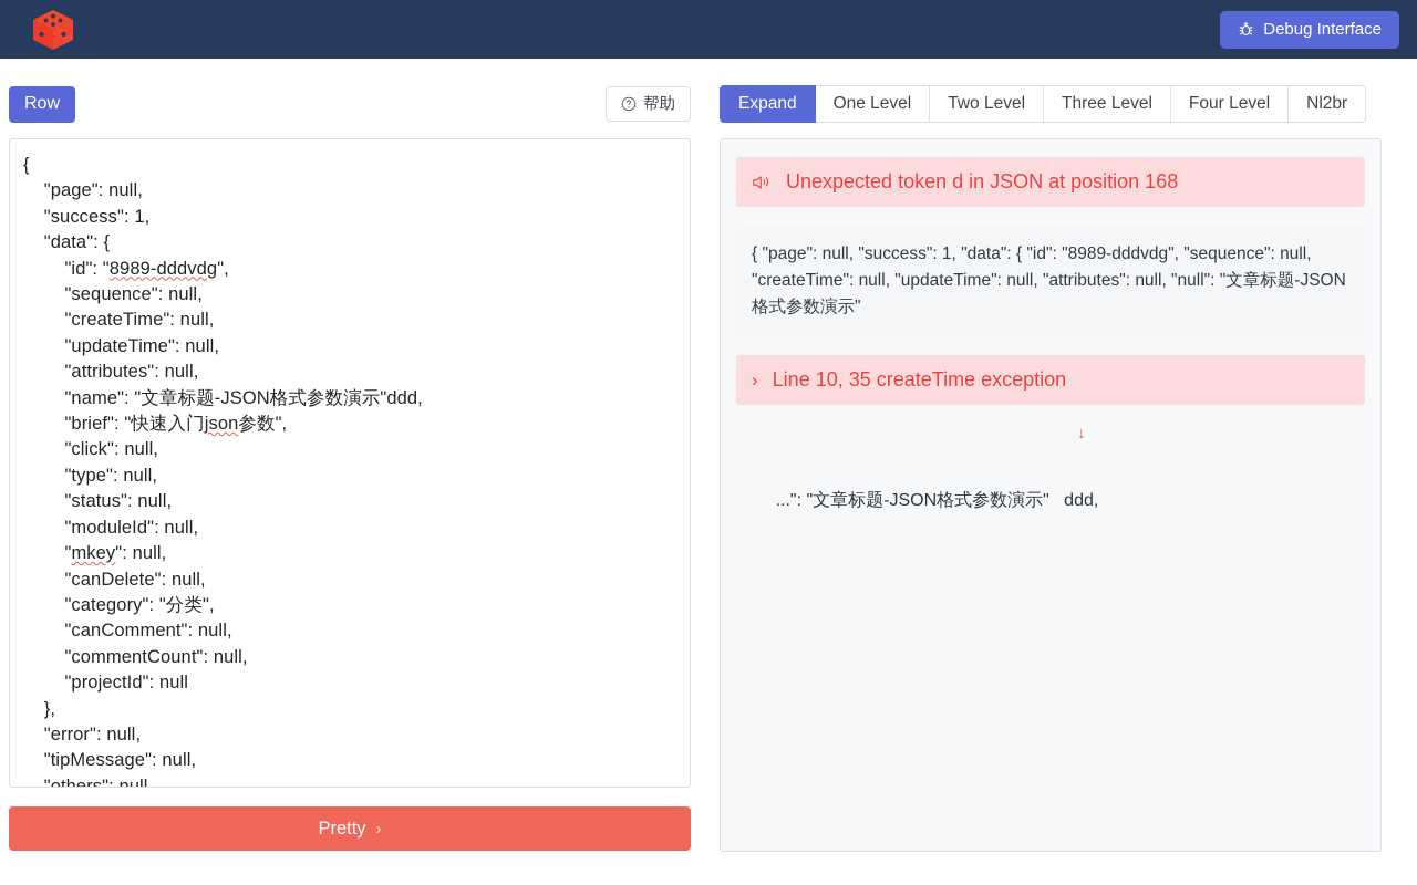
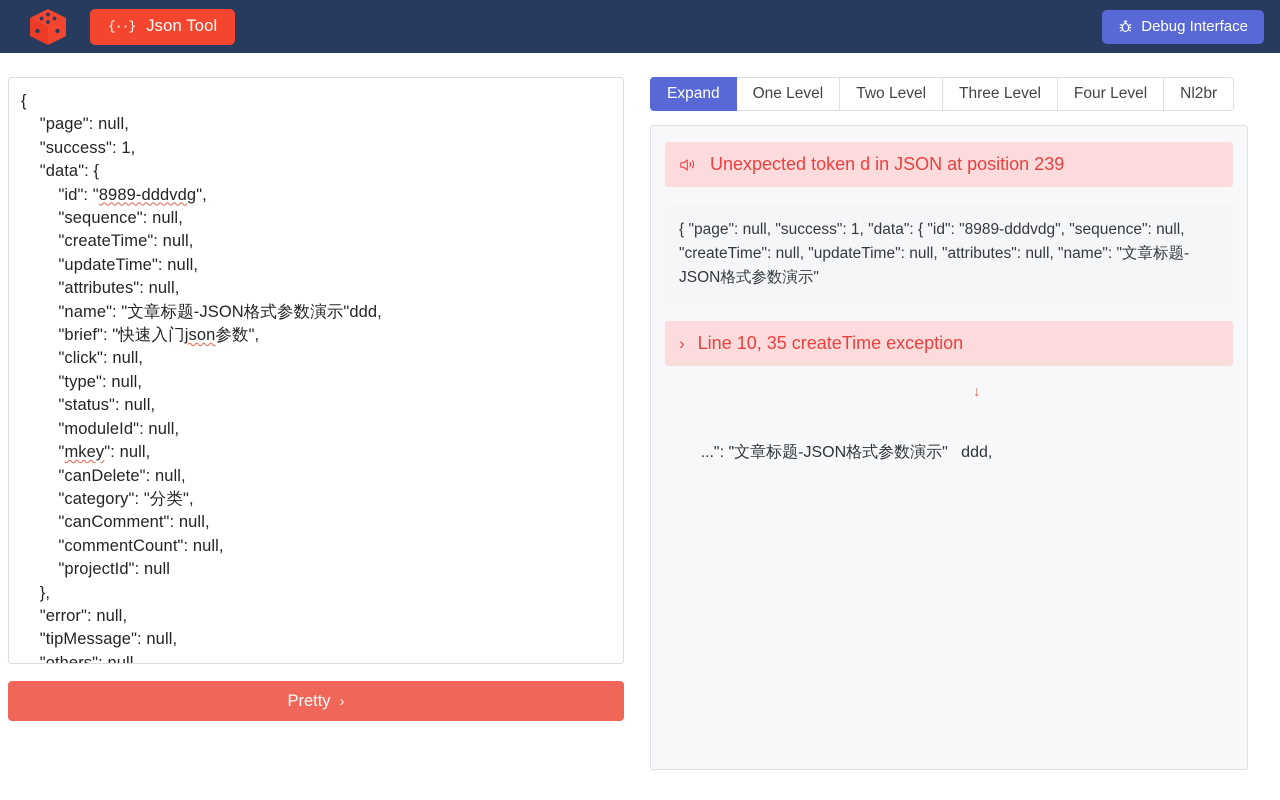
+ {··}
+ Json Tool
  Debug Interface
- Row
- 帮助
  {
  "page": null,
  "success": 1,
  "data": {
  "id": "8989-dddvdg",
  "sequence": null,
  "createTime": null,
  "updateTime": null,
  "attributes": null,
  "name": "文章标题-JSON格式参数演示"ddd,
  "brief": "快速入门json参数",
  "click": null,
  "type": null,
  "status": null,
  "moduleId": null,
  "mkey": null,
  "canDelete": null,
  "category": "分类",
  "canComment": null,
  "commentCount": null,
  "projectId": null
  },
  "error": null,
  "tipMessage": null,
  "others": null
  Pretty
  ›
  Expand
  One Level
  Two Level
  Three Level
  Four Level
  Nl2br
- Unexpected token d in JSON at position 168
+ Unexpected token d in JSON at position 239
- { "page": null, "success": 1, "data": { "id": "8989-dddvdg", "sequence": null, "createTime": null, "updateTime": null, "attributes": null, "null": "文章标题-JSON格式参数演示"
+ { "page": null, "success": 1, "data": { "id": "8989-dddvdg", "sequence": null, "createTime": null, "updateTime": null, "attributes": null, "name": "文章标题-JSON格式参数演示"
  ›
  Line 10, 35 createTime exception
  ↓
  ...": "文章标题-JSON格式参数演示" ddd,
